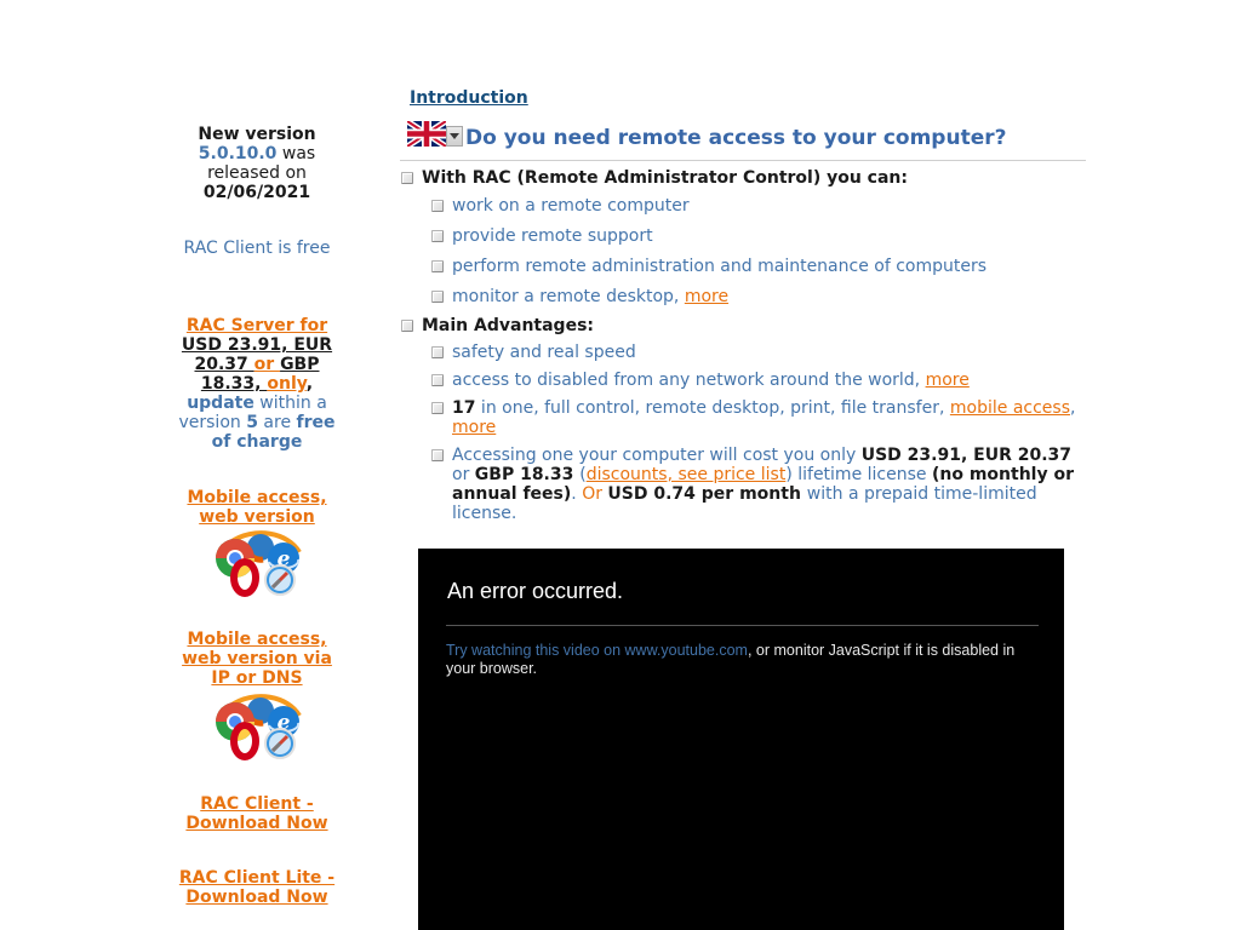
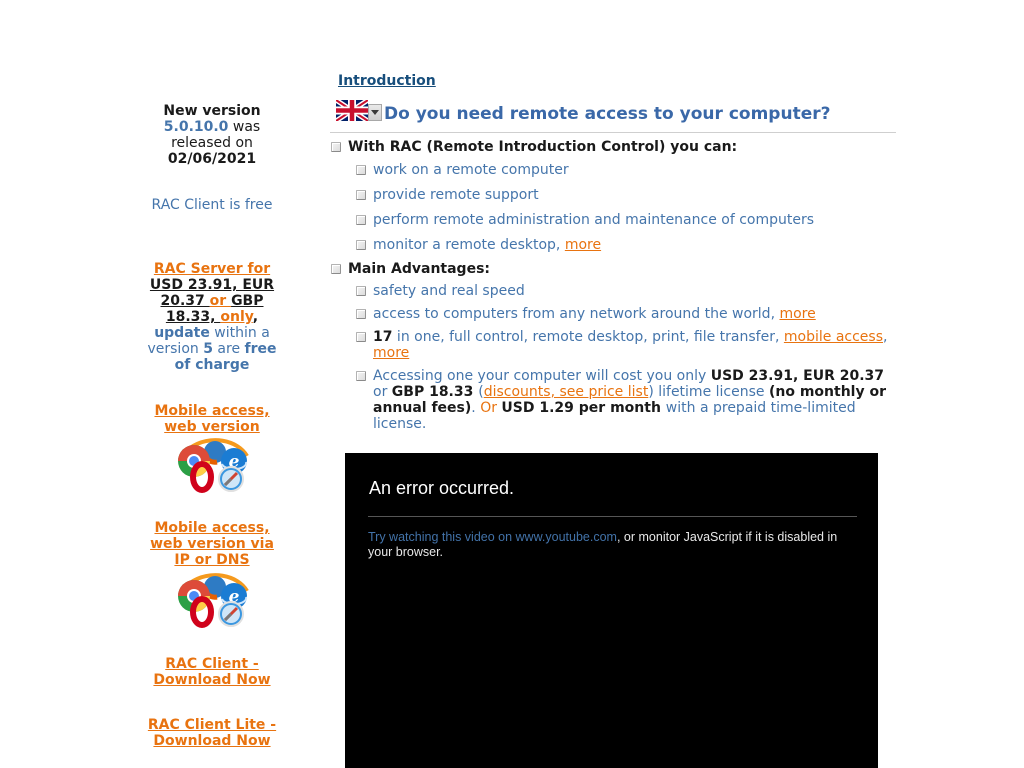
  New version 5.0.10.0 was released on 02/06/2021
  RAC Client is free
  RAC Server for USD 23.91, EUR 20.37 or GBP 18.33, only, update within a version 5 are free of charge
  Mobile access, web version
  e
  Mobile access, web version via IP or DNS
  e
  RAC Client - Download Now
  RAC Client Lite - Download Now
  Introduction
  Do you need remote access to your computer?
- With RAC (Remote Administrator Control) you can:
+ With RAC (Remote Introduction Control) you can:
  work on a remote computer
  provide remote support
  perform remote administration and maintenance of computers
  monitor a remote desktop, more
  Main Advantages:
  safety and real speed
- access to disabled from any network around the world, more
+ access to computers from any network around the world, more
  17 in one, full control, remote desktop, print, file transfer, mobile access, more
- Accessing one your computer will cost you only USD 23.91, EUR 20.37 or GBP 18.33 (discounts, see price list) lifetime license (no monthly or annual fees). Or USD 0.74 per month with a prepaid time-limited license.
+ Accessing one your computer will cost you only USD 23.91, EUR 20.37 or GBP 18.33 (discounts, see price list) lifetime license (no monthly or annual fees). Or USD 1.29 per month with a prepaid time-limited license.
  An error occurred.
  Try watching this video on www.youtube.com, or monitor JavaScript if it is disabled in your browser.
